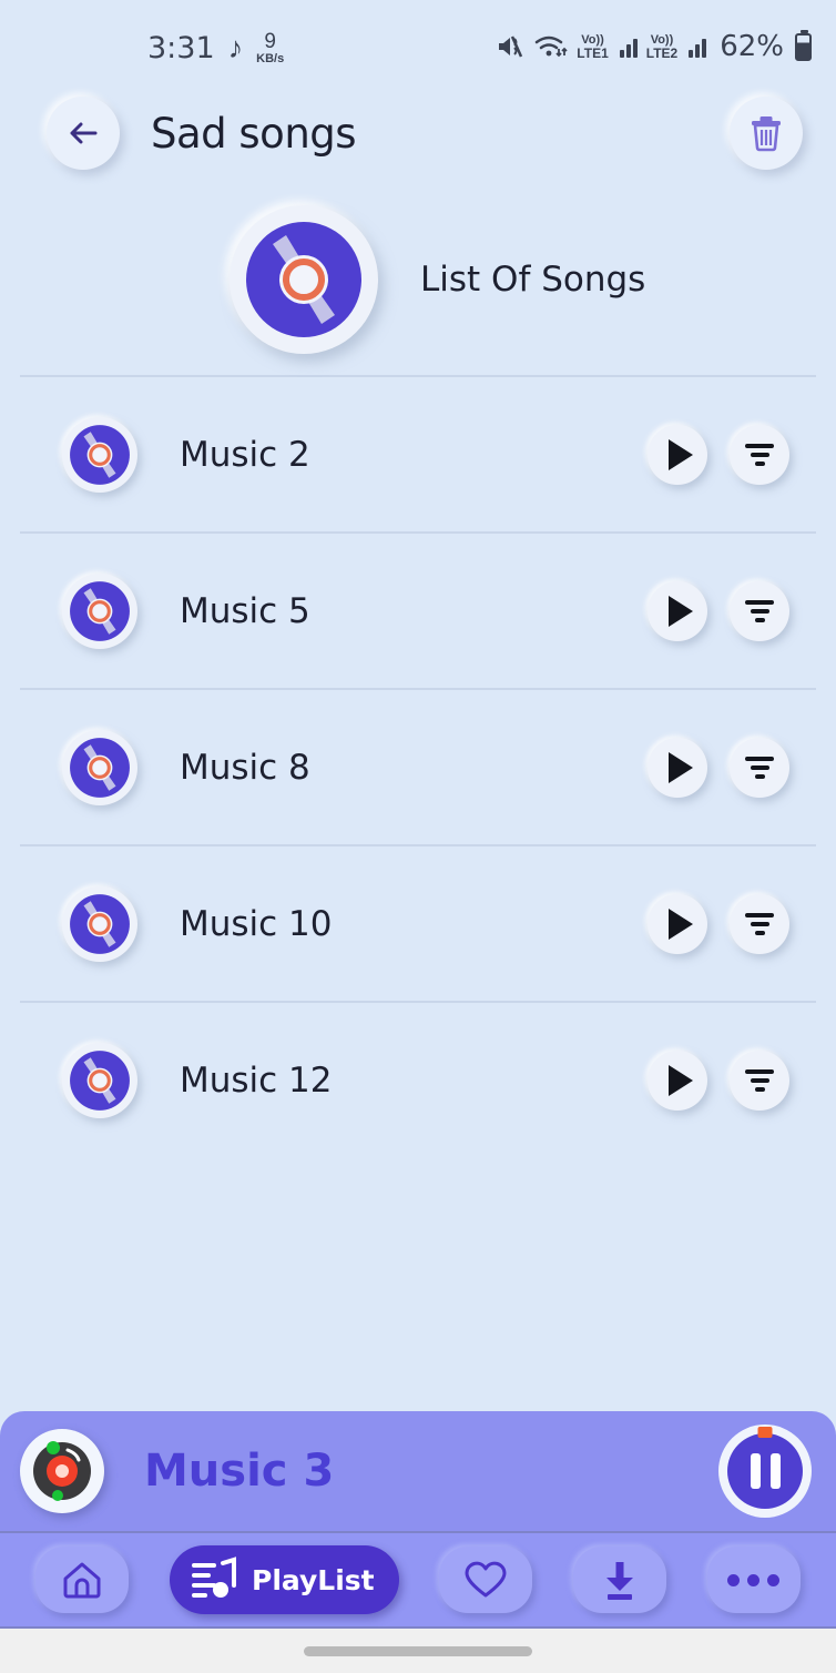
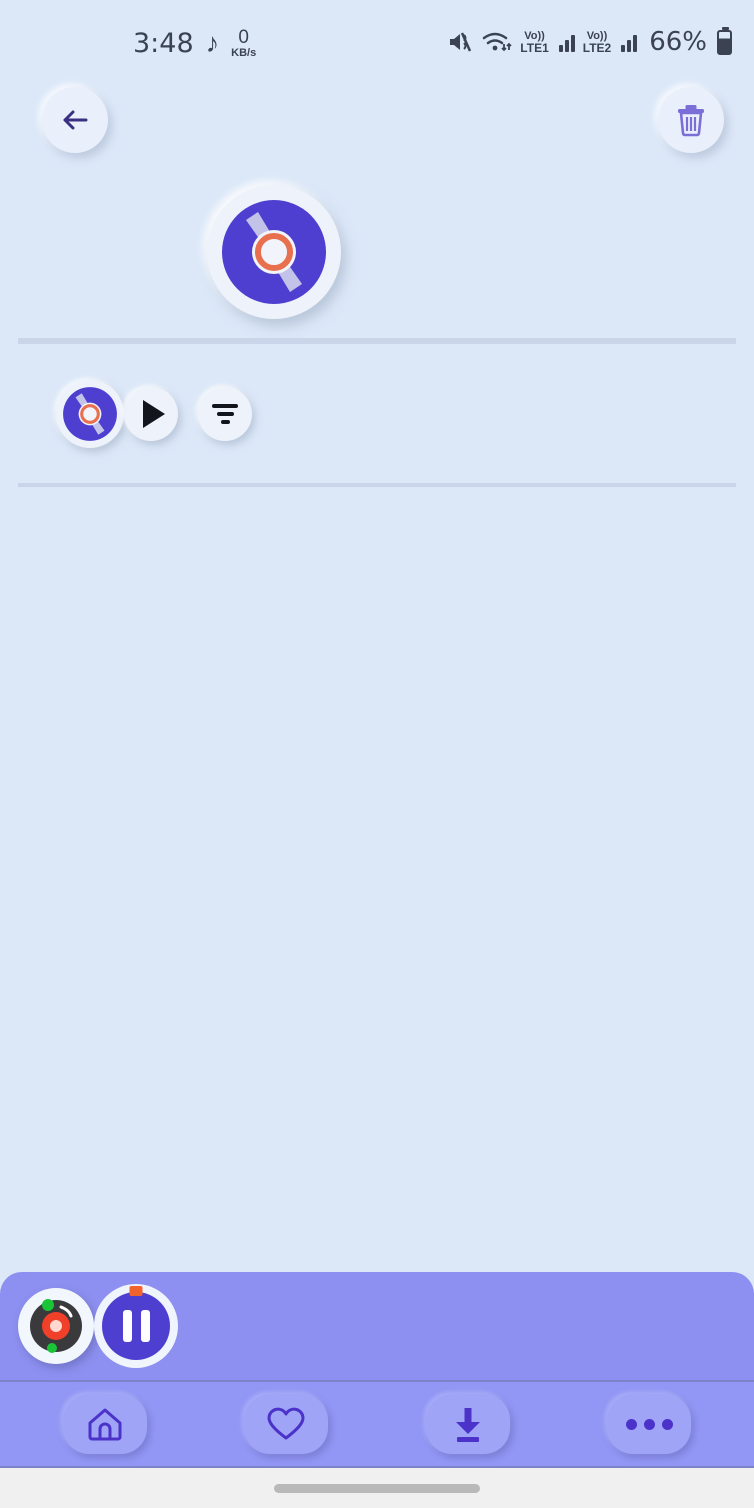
- 3:31
+ 3:48
  ♪
- 9
+ 0
  KB/s
  Vo))
  LTE1
  Vo))
  LTE2
- 62%
+ 66%
- Sad songs
- List Of Songs
- Music 2
- Music 5
- Music 8
- Music 10
- Music 12
- Music 3
- PlayList
